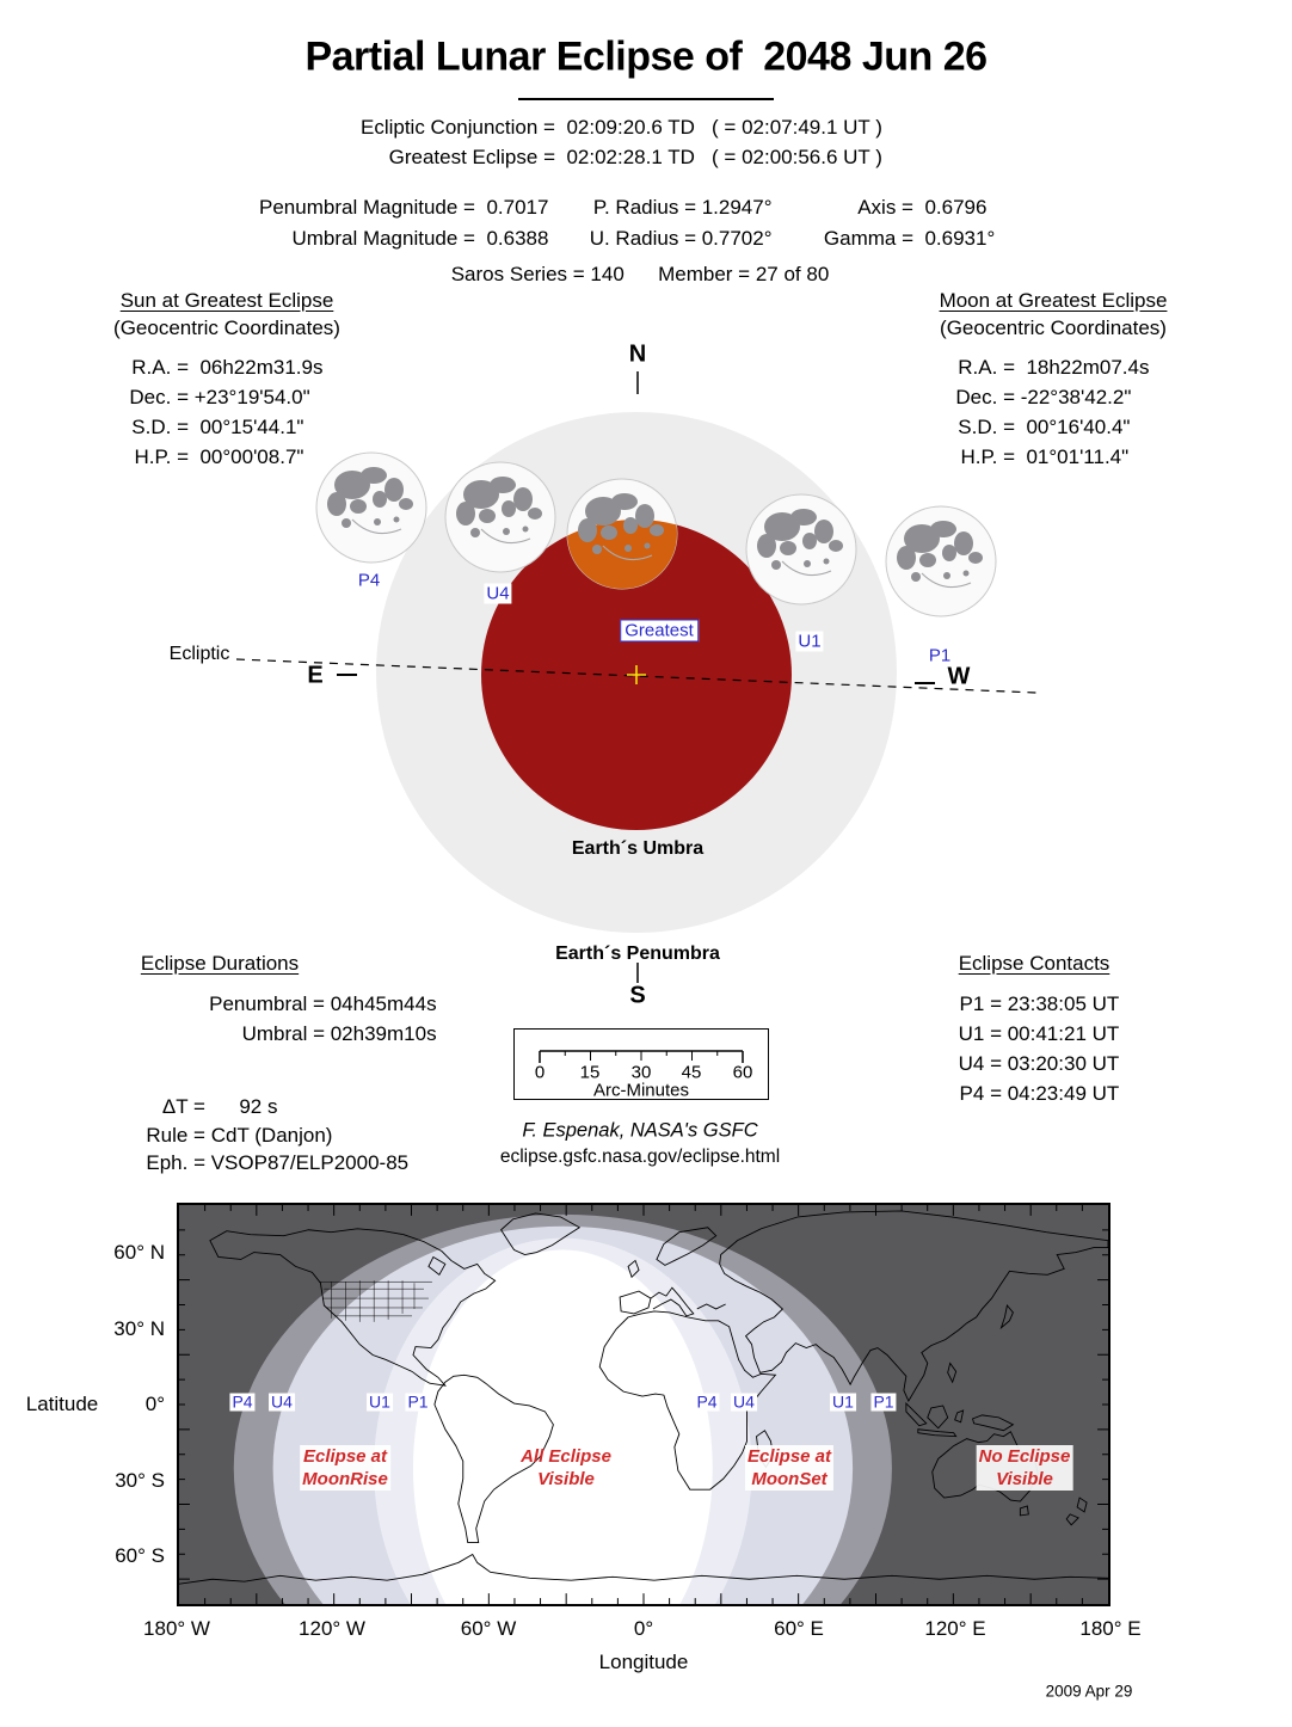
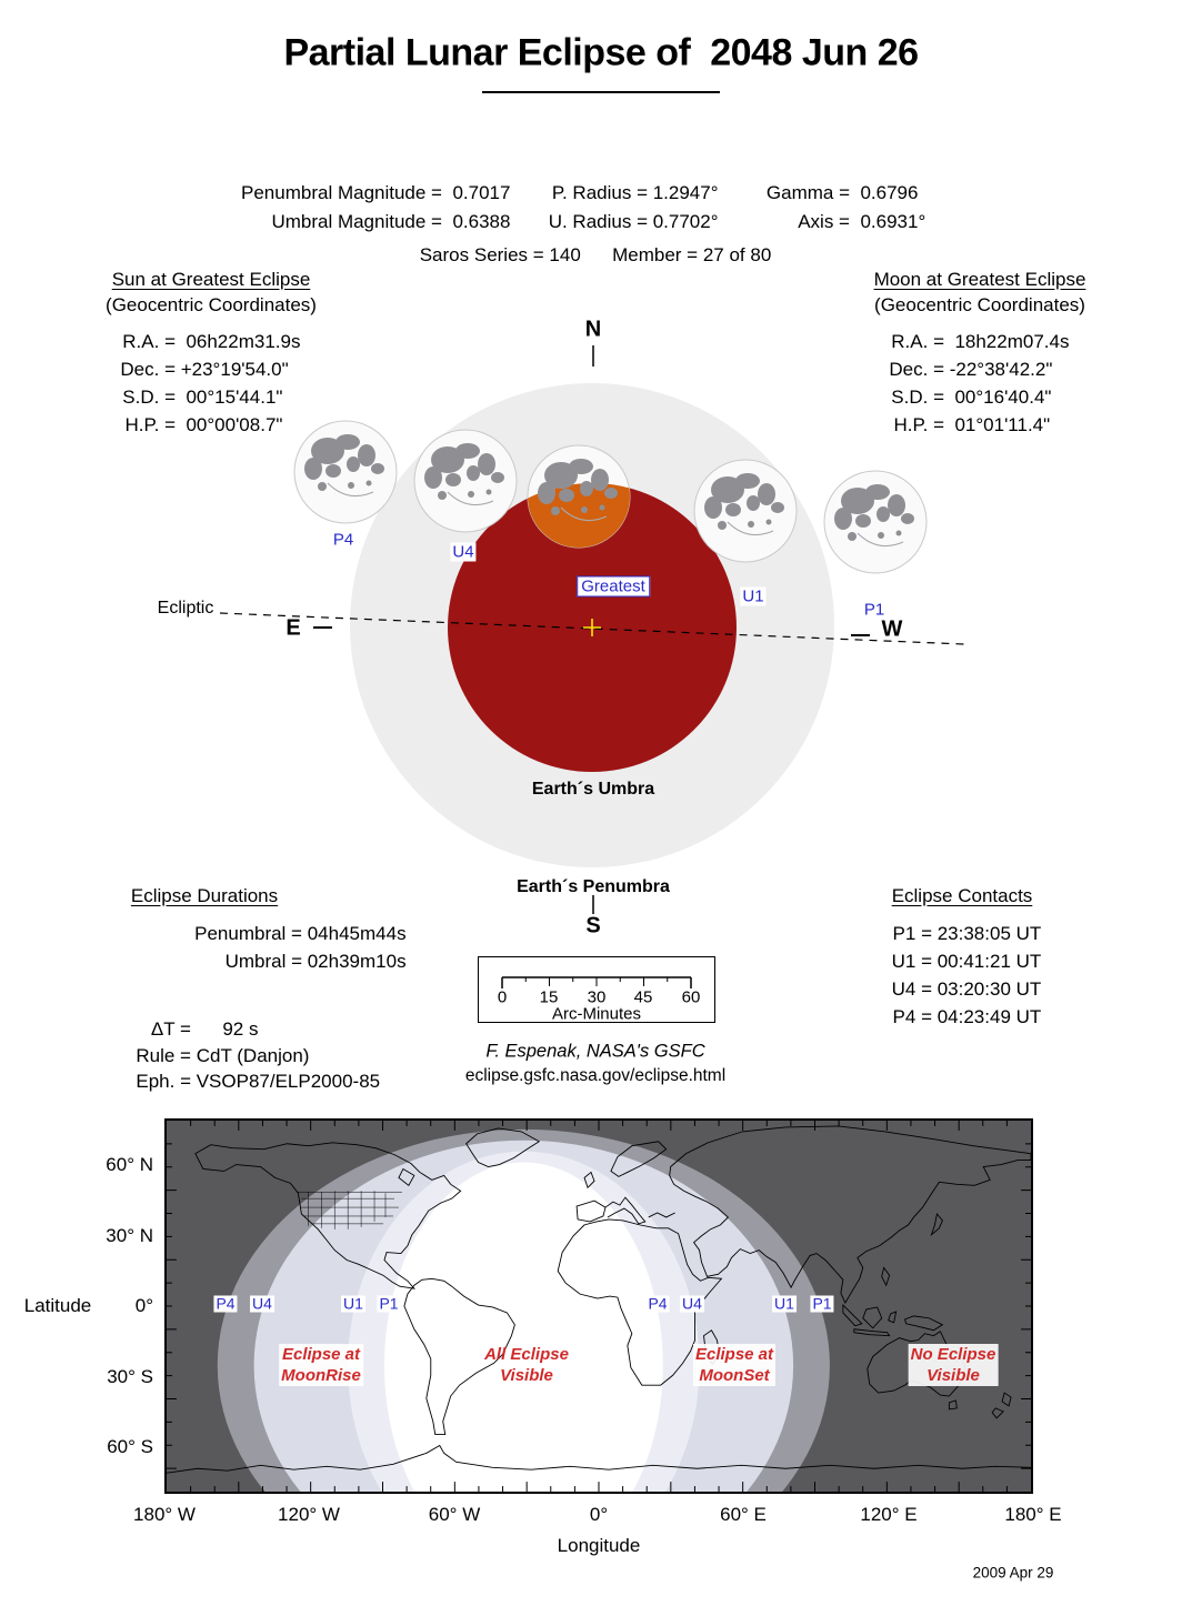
  Partial Lunar Eclipse of 2048 Jun 26
- Ecliptic Conjunction =
- 02:09:20.6 TD ( = 02:07:49.1 UT )
- Greatest Eclipse =
- 02:02:28.1 TD ( = 02:00:56.6 UT )
  Penumbral Magnitude =
  0.7017
  Umbral Magnitude =
  0.6388
  P. Radius =
  1.2947°
  U. Radius =
  0.7702°
- Axis =
+ Gamma =
  0.6796
- Gamma =
+ Axis =
  0.6931°
  Saros Series = 140 Member = 27 of 80
  Sun at Greatest Eclipse
  (Geocentric Coordinates)
  R.A. =
  06h22m31.9s
  Dec. =
  +23°19'54.0"
  S.D. =
  00°15'44.1"
  H.P. =
  00°00'08.7"
  Moon at Greatest Eclipse
  (Geocentric Coordinates)
  R.A. =
  18h22m07.4s
  Dec. =
  -22°38'42.2"
  S.D. =
  00°16'40.4"
  H.P. =
  01°01'11.4"
  N
  Ecliptic
  E
  W
  P4
  U4
  Greatest
  U1
  P1
  Earth´s Umbra
  Earth´s Penumbra
  S
  Eclipse Durations
  Penumbral =
  04h45m44s
  Umbral =
  02h39m10s
  Eclipse Contacts
  P1 =
  23:38:05 UT
  U1 =
  00:41:21 UT
  U4 =
  03:20:30 UT
  P4 =
  04:23:49 UT
  0
  15
  30
  45
  60
  Arc-Minutes
  ΔT =
  92 s
  Rule =
  CdT (Danjon)
  Eph. =
  VSOP87/ELP2000-85
  F. Espenak, NASA's GSFC
  eclipse.gsfc.nasa.gov/eclipse.html
  P4
  U4
  U1
  P1
  P4
  U4
  U1
  P1
  Eclipse at
  MoonRise
  All Eclipse
  Visible
  Eclipse at
  MoonSet
  No Eclipse
  Visible
  Latitude
  60° N
  30° N
  0°
  30° S
  60° S
  180° W
  120° W
  60° W
  0°
  60° E
  120° E
  180° E
  Longitude
  2009 Apr 29
